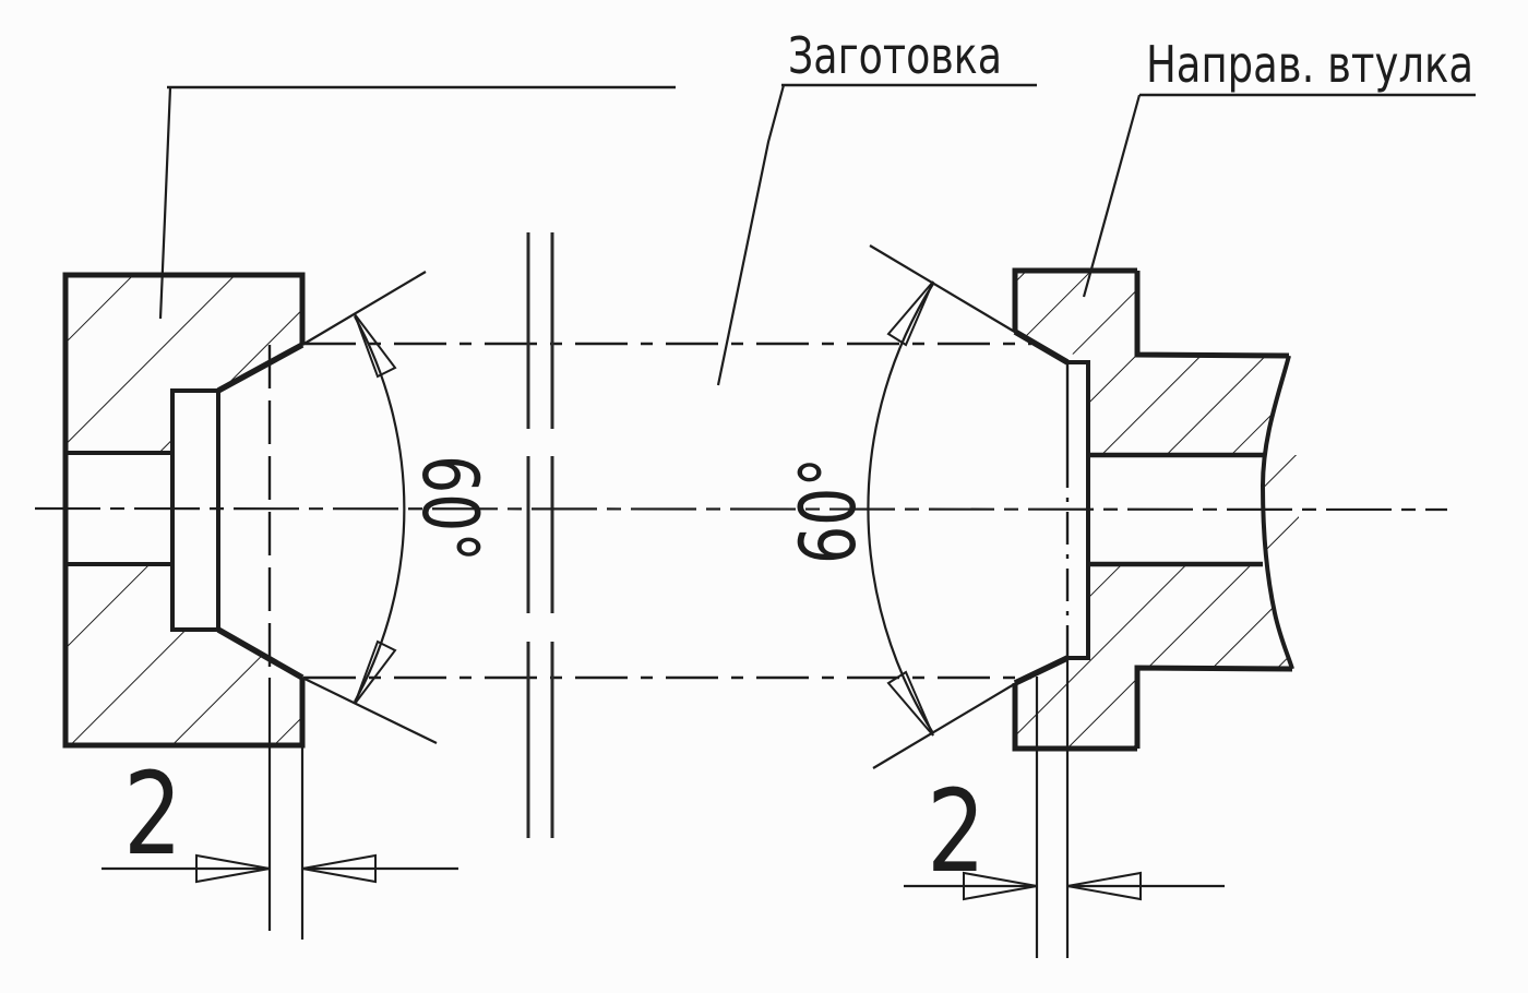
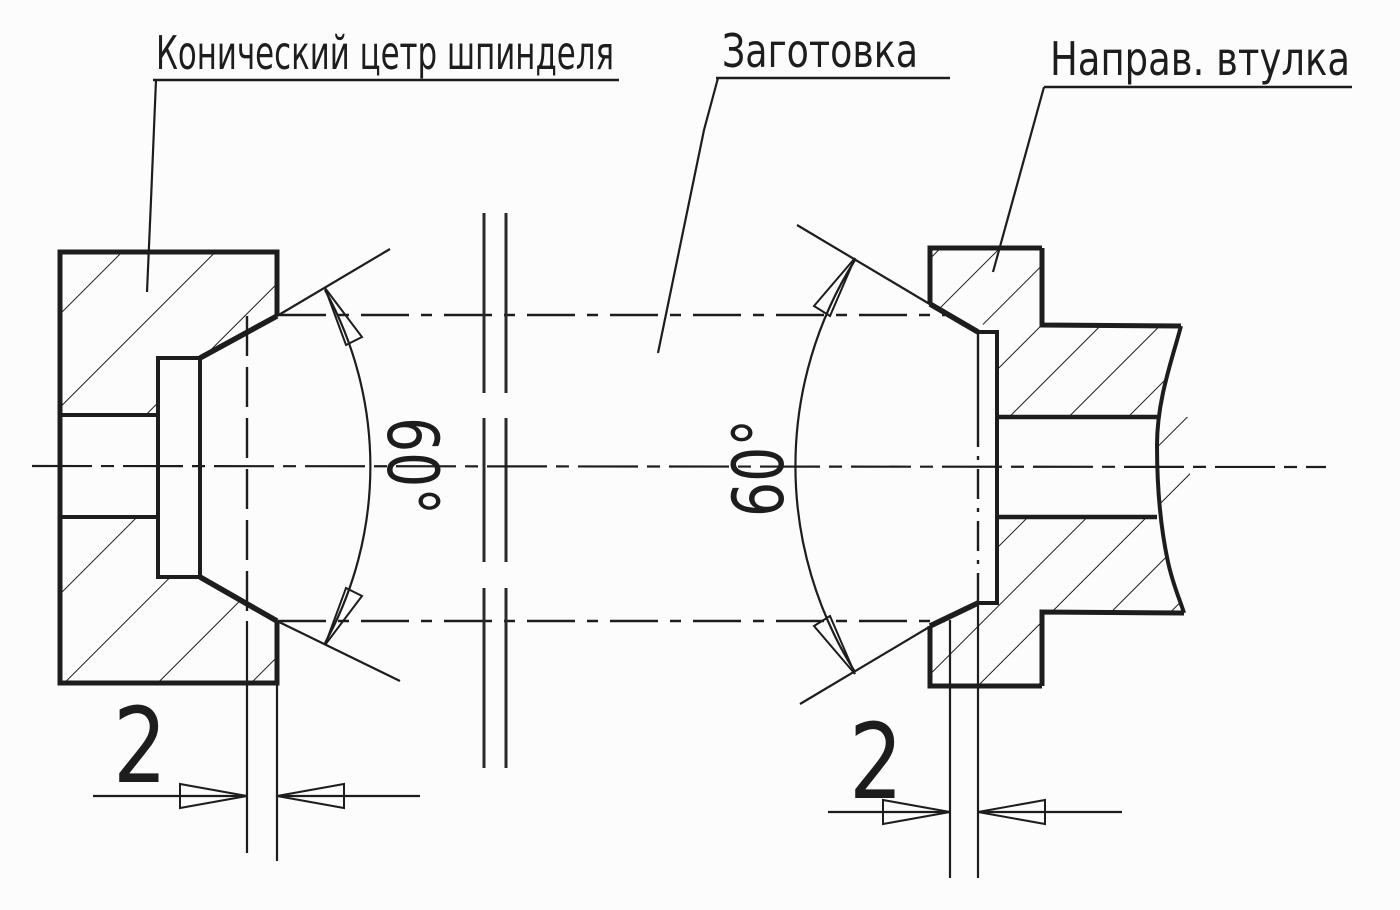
  2
  2
+ Конический цетр шпинделя
  Заготовка
  Направ. втулка
